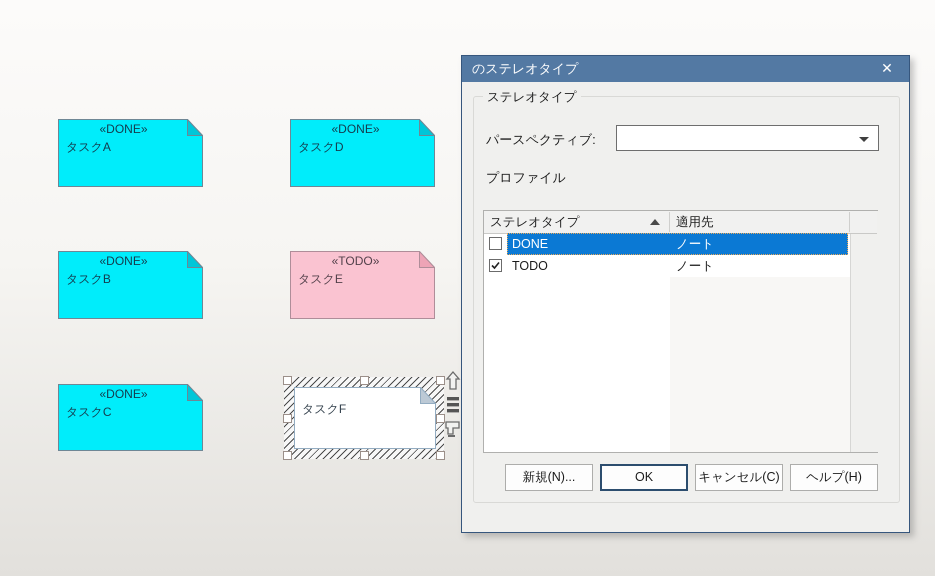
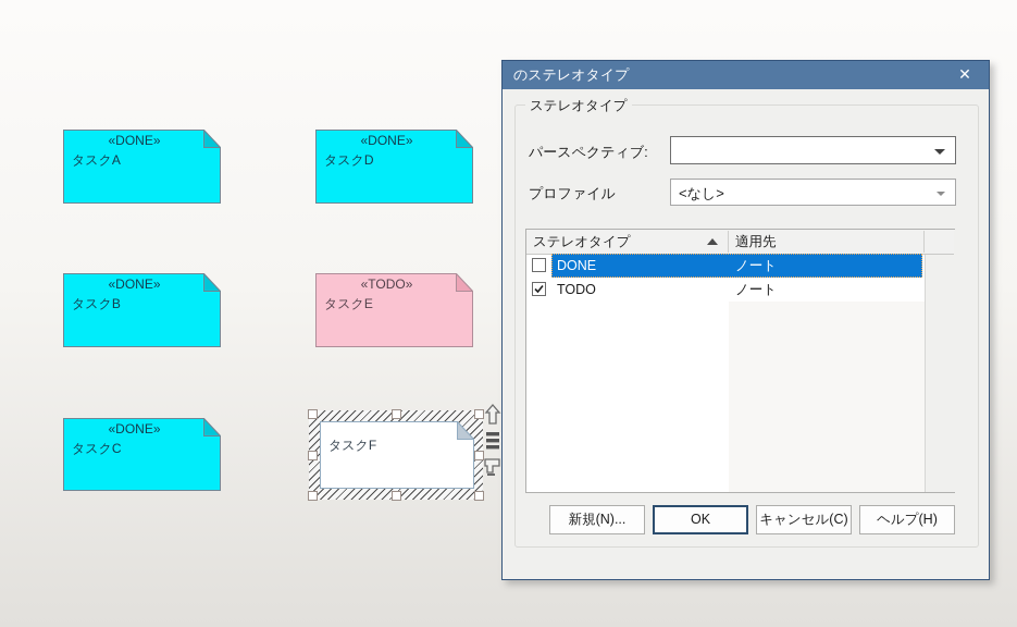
  «DONE»
  タスクA
  «DONE»
  タスクD
  «DONE»
  タスクB
  «TODO»
  タスクE
  «DONE»
  タスクC
  タスクF
  のステレオタイプ
  ✕
  ステレオタイプ
  パースペクティブ:
  プロファイル
+ <なし>
  ステレオタイプ
  適用先
  DONE
  ノート
  TODO
  ノート
  新規(N)...
  OK
  キャンセル(C)
  ヘルプ(H)
